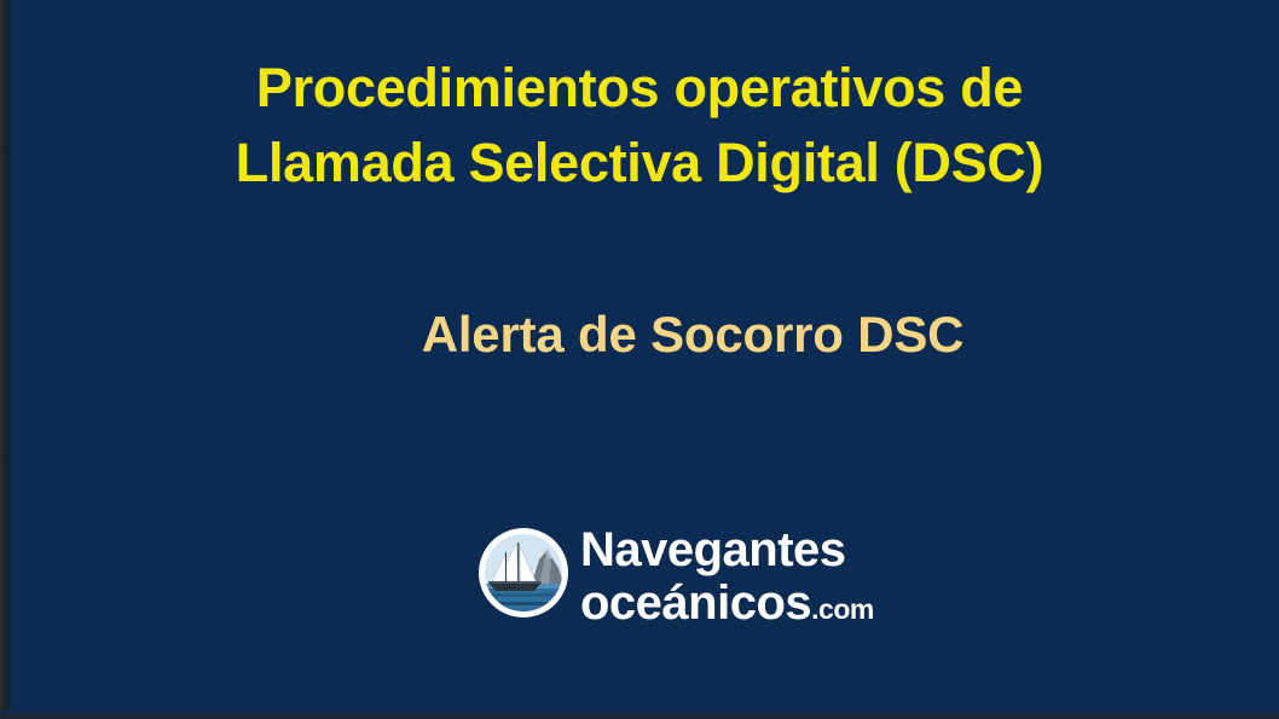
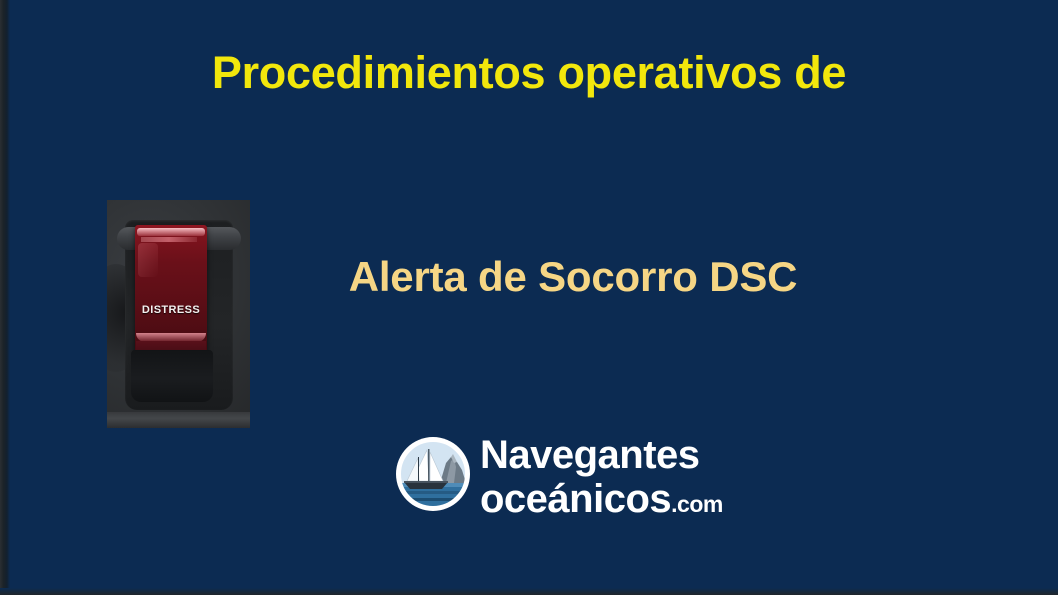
  Procedimientos operativos de
- Llamada Selectiva Digital (DSC)
  Alerta de Socorro DSC
+ DISTRESS
  Navegantes
  oceánicos.com
